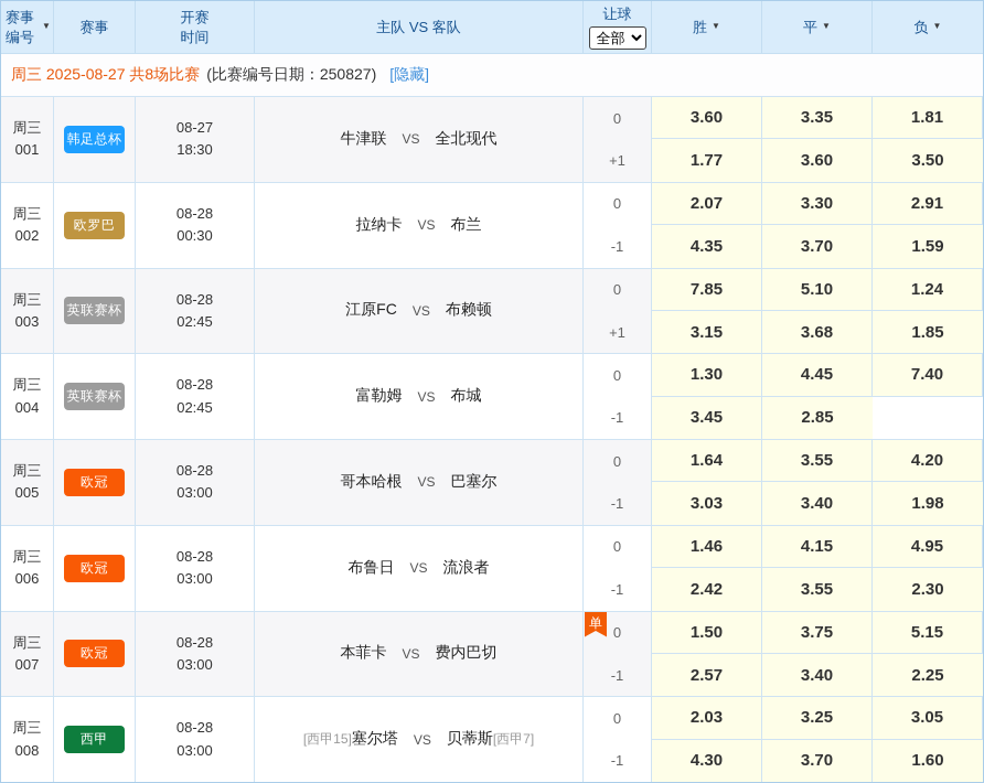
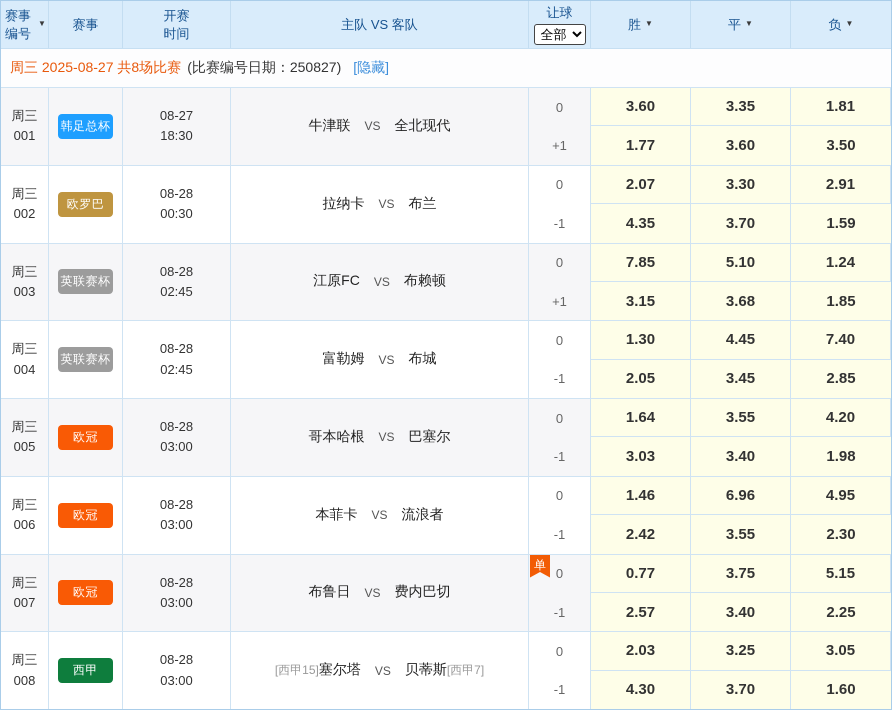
  赛事
  编号
  ▼
  赛事
  开赛
  时间
  主队 VS 客队
  让球
  全部
  胜
  ▼
  平
  ▼
  负
  ▼
  周三 2025-08-27 共8场比赛
  (比赛编号日期：250827)
  [隐藏]
  周三
  001
  韩足总杯
  08-27
  18:30
  牛津联
  VS
  全北现代
  0
  +1
  3.60
  3.35
  1.81
  1.77
  3.60
  3.50
  周三
  002
  欧罗巴
  08-28
  00:30
  拉纳卡
  VS
  布兰
  0
  -1
  2.07
  3.30
  2.91
  4.35
  3.70
  1.59
  周三
  003
  英联赛杯
  08-28
  02:45
  江原FC
  VS
  布赖顿
  0
  +1
  7.85
  5.10
  1.24
  3.15
  3.68
  1.85
  周三
  004
  英联赛杯
  08-28
  02:45
  富勒姆
  VS
  布城
  0
  -1
  1.30
  4.45
  7.40
+ 2.05
  3.45
  2.85
  周三
  005
  欧冠
  08-28
  03:00
  哥本哈根
  VS
  巴塞尔
  0
  -1
  1.64
  3.55
  4.20
  3.03
  3.40
  1.98
  周三
  006
  欧冠
  08-28
  03:00
- 布鲁日
+ 本菲卡
  VS
  流浪者
  0
  -1
  1.46
- 4.15
+ 6.96
  4.95
  2.42
  3.55
  2.30
  周三
  007
  欧冠
  08-28
  03:00
- 本菲卡
+ 布鲁日
  VS
  费内巴切
  单
  0
  -1
- 1.50
+ 0.77
  3.75
  5.15
  2.57
  3.40
  2.25
  周三
  008
  西甲
  08-28
  03:00
  [西甲15]
  塞尔塔
  VS
  贝蒂斯
  [西甲7]
  0
  -1
  2.03
  3.25
  3.05
  4.30
  3.70
  1.60
